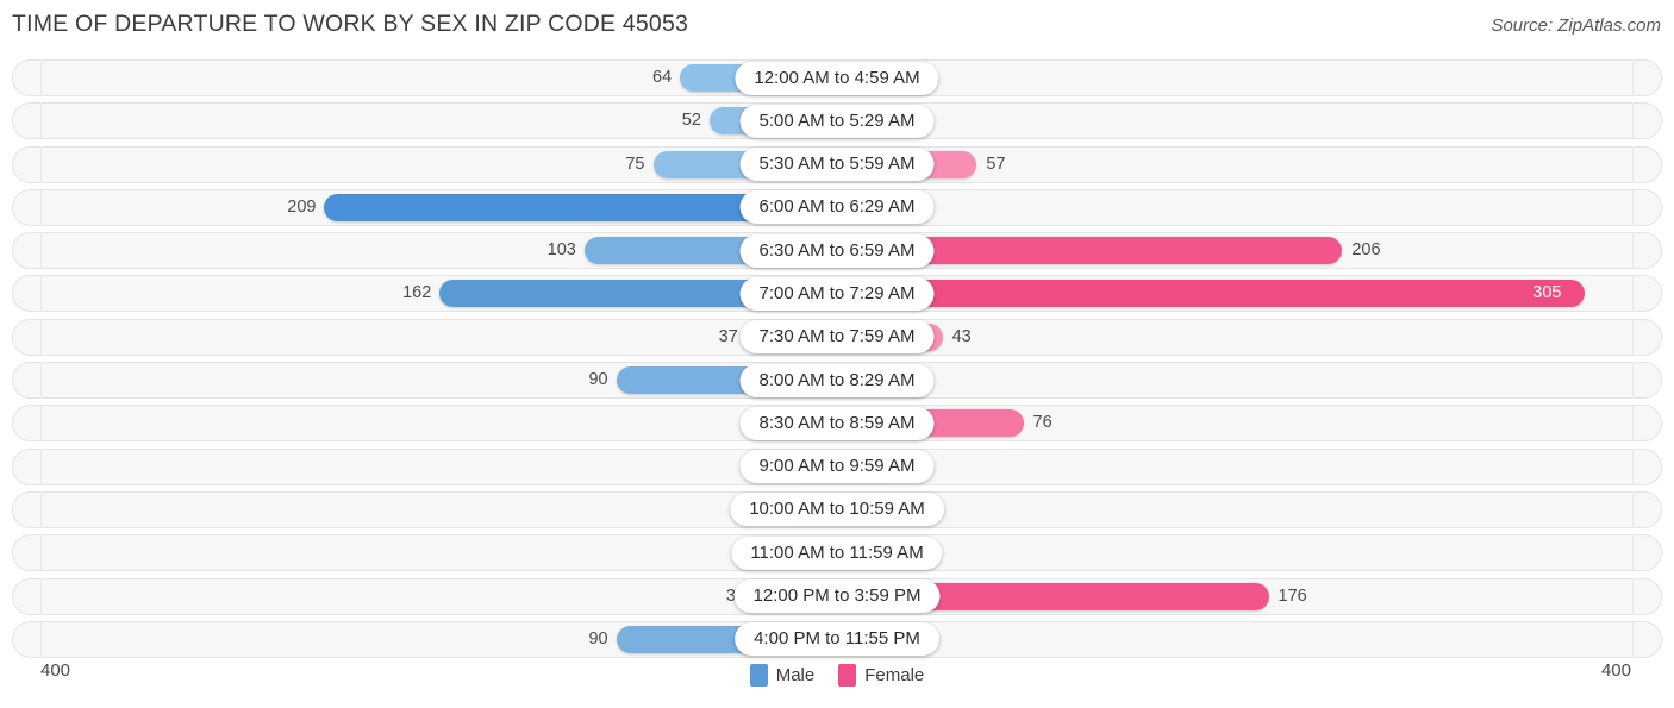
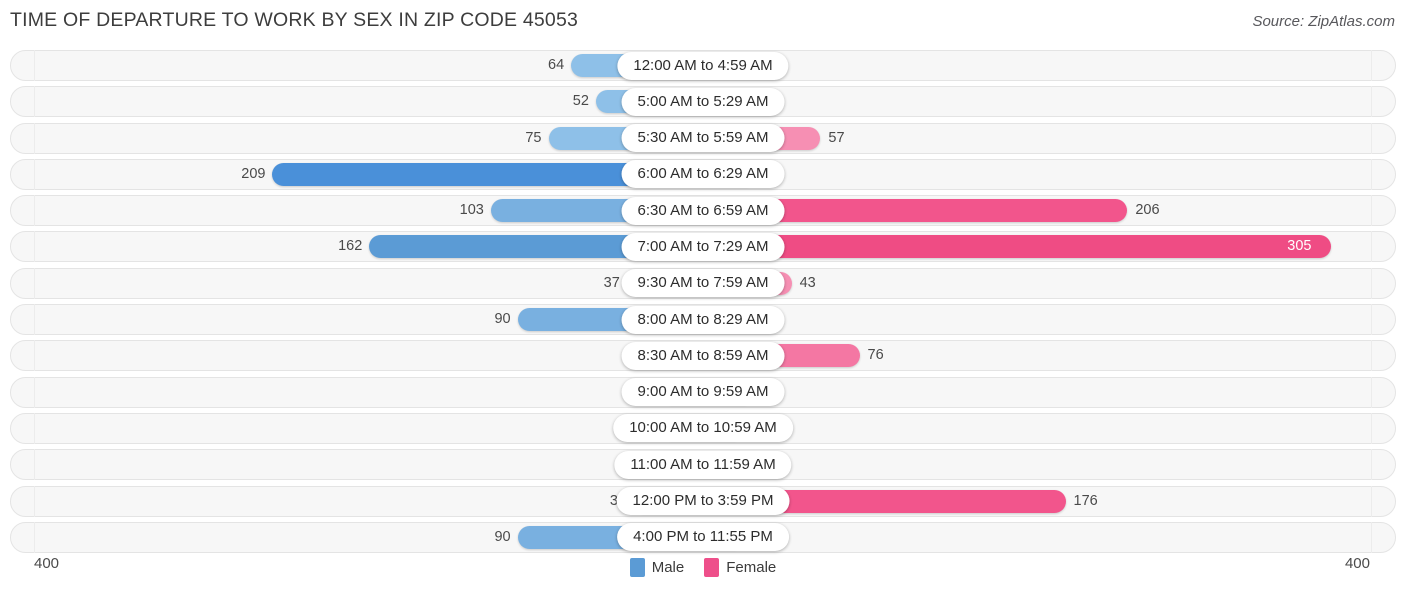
  TIME OF DEPARTURE TO WORK BY SEX IN ZIP CODE 45053
  Source: ZipAtlas.com
  64
  12:00 AM to 4:59 AM
  52
  5:00 AM to 5:29 AM
  75
  57
  5:30 AM to 5:59 AM
  209
  6:00 AM to 6:29 AM
  103
  206
  6:30 AM to 6:59 AM
  162
  305
  7:00 AM to 7:29 AM
  37
  43
- 7:30 AM to 7:59 AM
+ 9:30 AM to 7:59 AM
  90
  8:00 AM to 8:29 AM
  76
  8:30 AM to 8:59 AM
  9:00 AM to 9:59 AM
  10:00 AM to 10:59 AM
  11:00 AM to 11:59 AM
  176
  12:00 PM to 3:59 PM
  90
  4:00 PM to 11:55 PM
  400
  400
  Male
  Female
